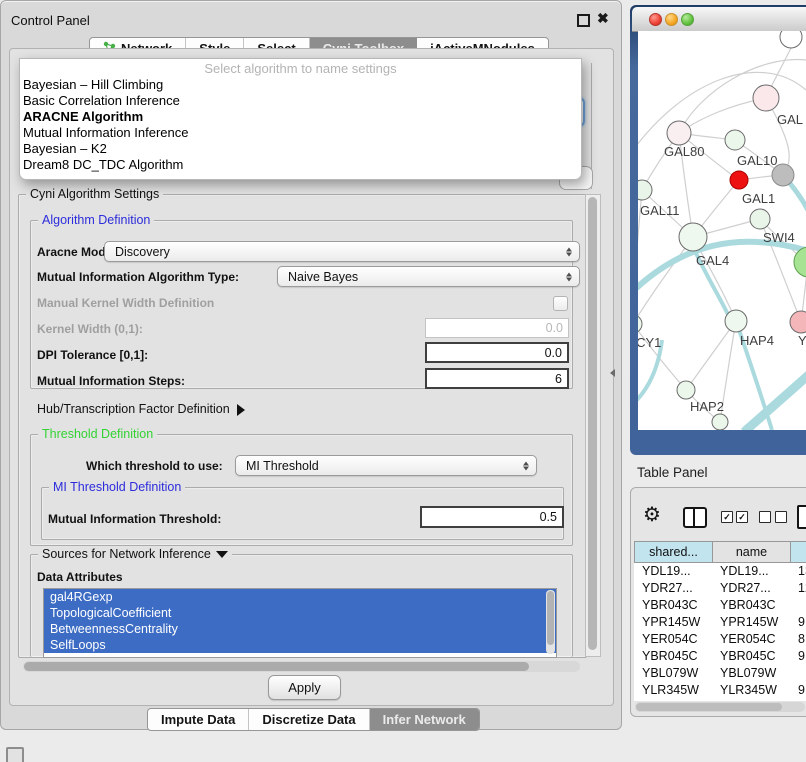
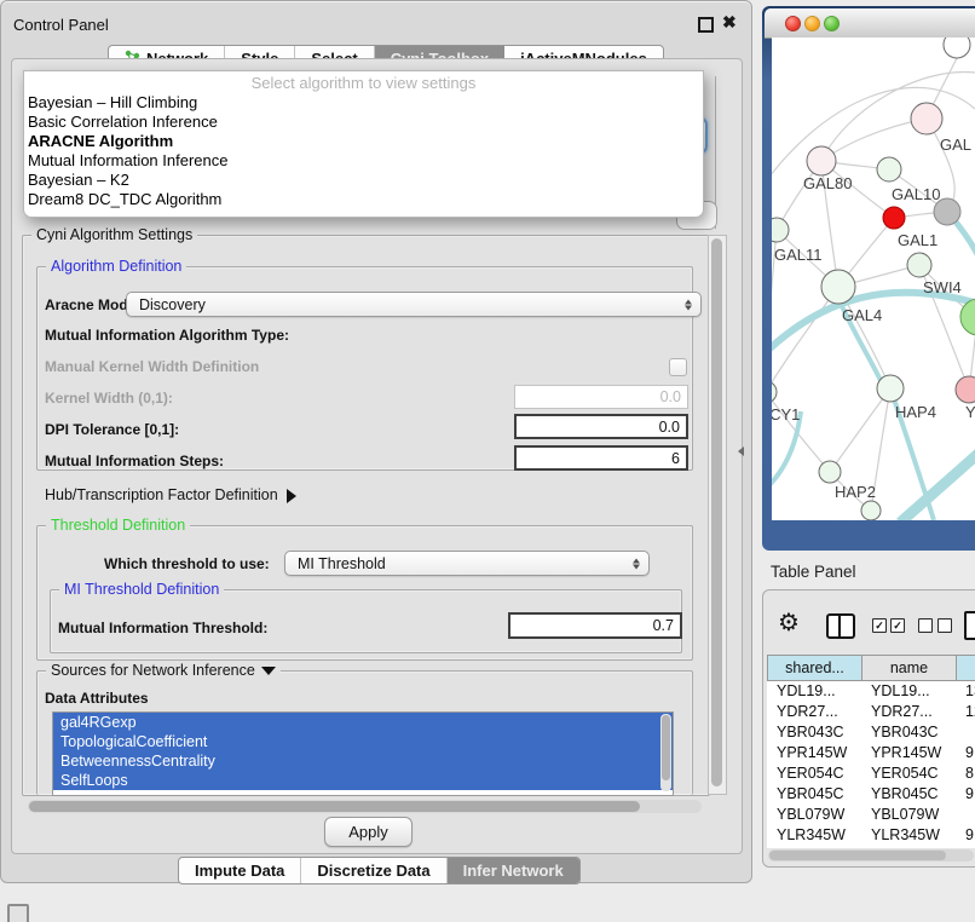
  Control Panel
  ✖
  Cyni Algorithm Settings
  Algorithm Definition
  Aracne Mod
  Discovery
  Mutual Information Algorithm Type:
- Naive Bayes
  Manual Kernel Width Definition
  Kernel Width (0,1):
  0.0
  DPI Tolerance [0,1]:
  0.0
  Mutual Information Steps:
  6
  Hub/Transcription Factor Definition
  Threshold Definition
  Which threshold to use:
  MI Threshold
  MI Threshold Definition
  Mutual Information Threshold:
- 0.5
+ 0.7
  Sources for Network Inference
  Data Attributes
  gal4RGexp
  TopologicalCoefficient
  BetweennessCentrality
  SelfLoops
  Apply
  Impute Data
  Discretize Data
  Infer Network
- Select algorithm to name settings
+ Select algorithm to view settings
  Bayesian – Hill Climbing
  Basic Correlation Inference
  ARACNE Algorithm
  Mutual Information Inference
  Bayesian – K2
  Dream8 DC_TDC Algorithm
  GAL
  GAL80
  GAL10
  GAL1
  GAL11
  SWI4
  GAL4
  CY1
  HAP4
  Y
  HAP2
  Table Panel
  ⚙
  ✓
  ✓
  shared...
  name
  YDL19...
  YDL19...
  YDR27...
  YDR27...
  YBR043C
  YBR043C
  YPR145W
  YPR145W
  YER054C
  YER054C
  YBR045C
  YBR045C
  YBL079W
  YBL079W
  YLR345W
  YLR345W
